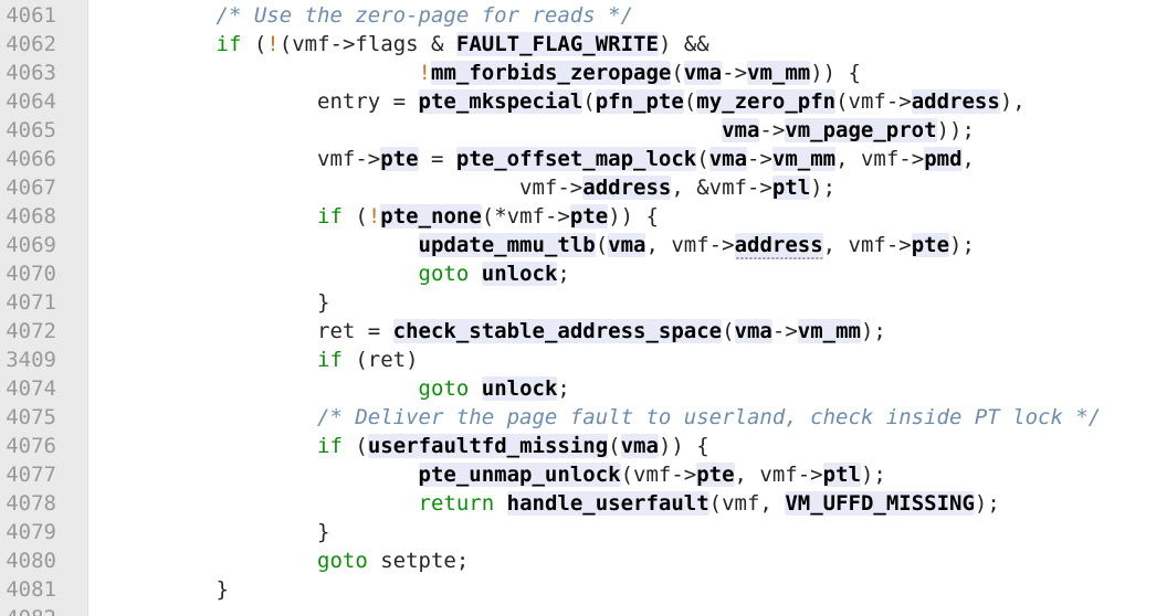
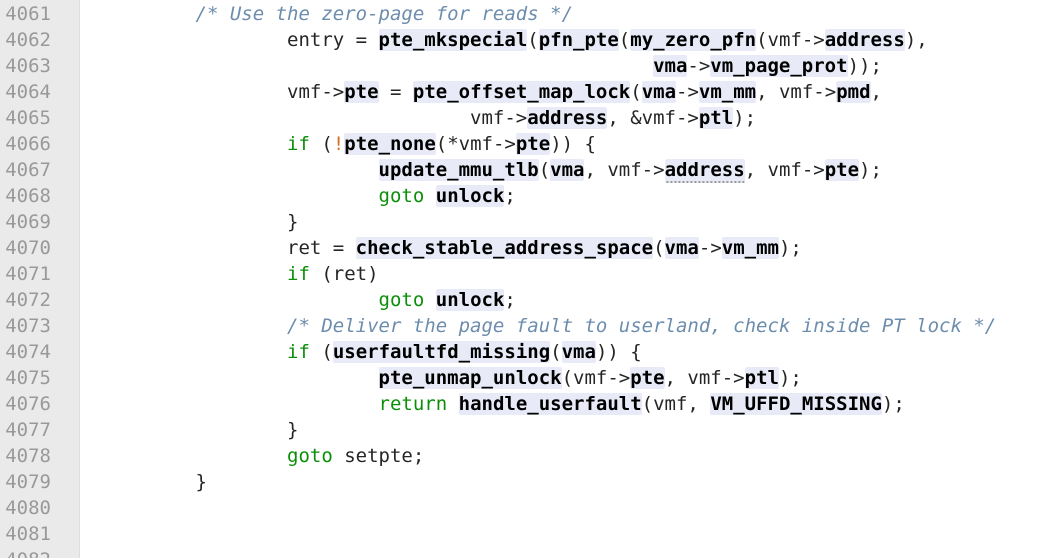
  4061
  4062
  4063
  4064
  4065
  4066
  4067
  4068
  4069
  4070
  4071
  4072
- 3409
+ 4073
  4074
  4075
  4076
  4077
  4078
  4079
  4080
  4081
  /* Use the zero-page for reads */
- if (!(vmf->flags & FAULT_FLAG_WRITE) &&
- !mm_forbids_zeropage(vma->vm_mm)) {
  entry = pte_mkspecial(pfn_pte(my_zero_pfn(vmf->address),
  vma->vm_page_prot));
  vmf->pte = pte_offset_map_lock(vma->vm_mm, vmf->pmd,
  vmf->address, &vmf->ptl);
  if (!pte_none(*vmf->pte)) {
  update_mmu_tlb(vma, vmf->address, vmf->pte);
  goto unlock;
  }
  ret = check_stable_address_space(vma->vm_mm);
  if (ret)
  goto unlock;
  /* Deliver the page fault to userland, check inside PT lock */
  if (userfaultfd_missing(vma)) {
  pte_unmap_unlock(vmf->pte, vmf->ptl);
  return handle_userfault(vmf, VM_UFFD_MISSING);
  }
  goto setpte;
  }
